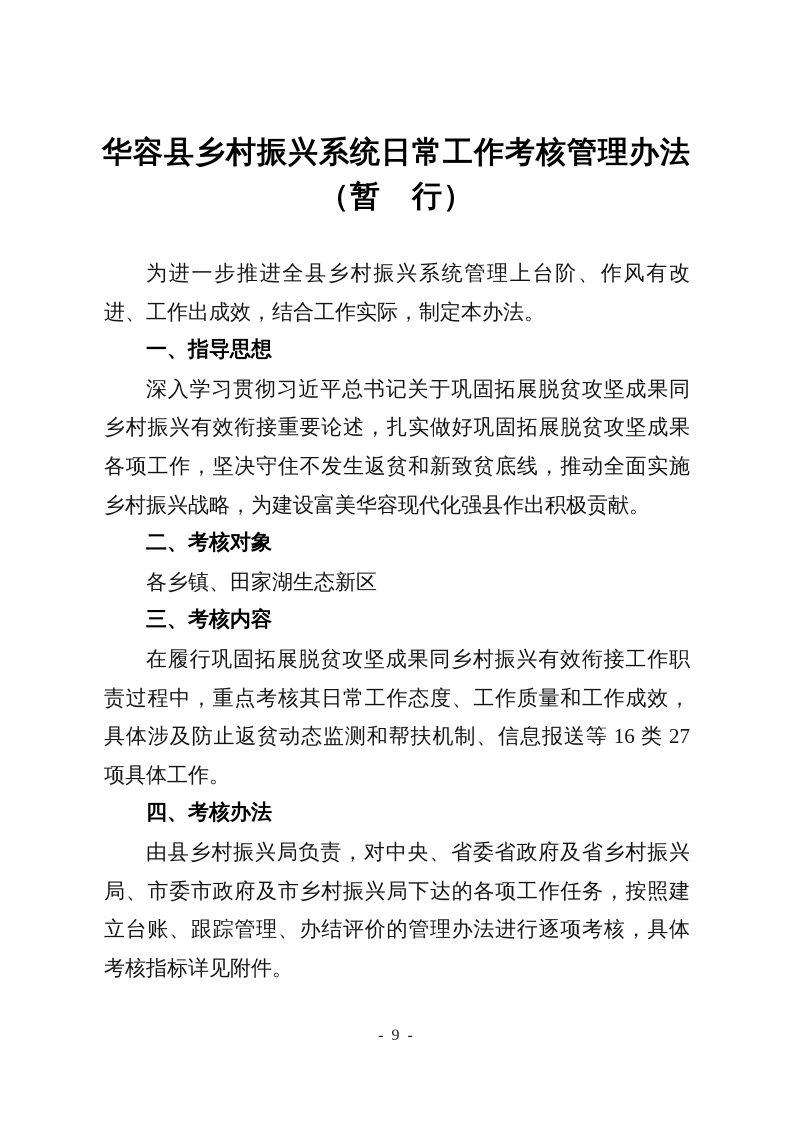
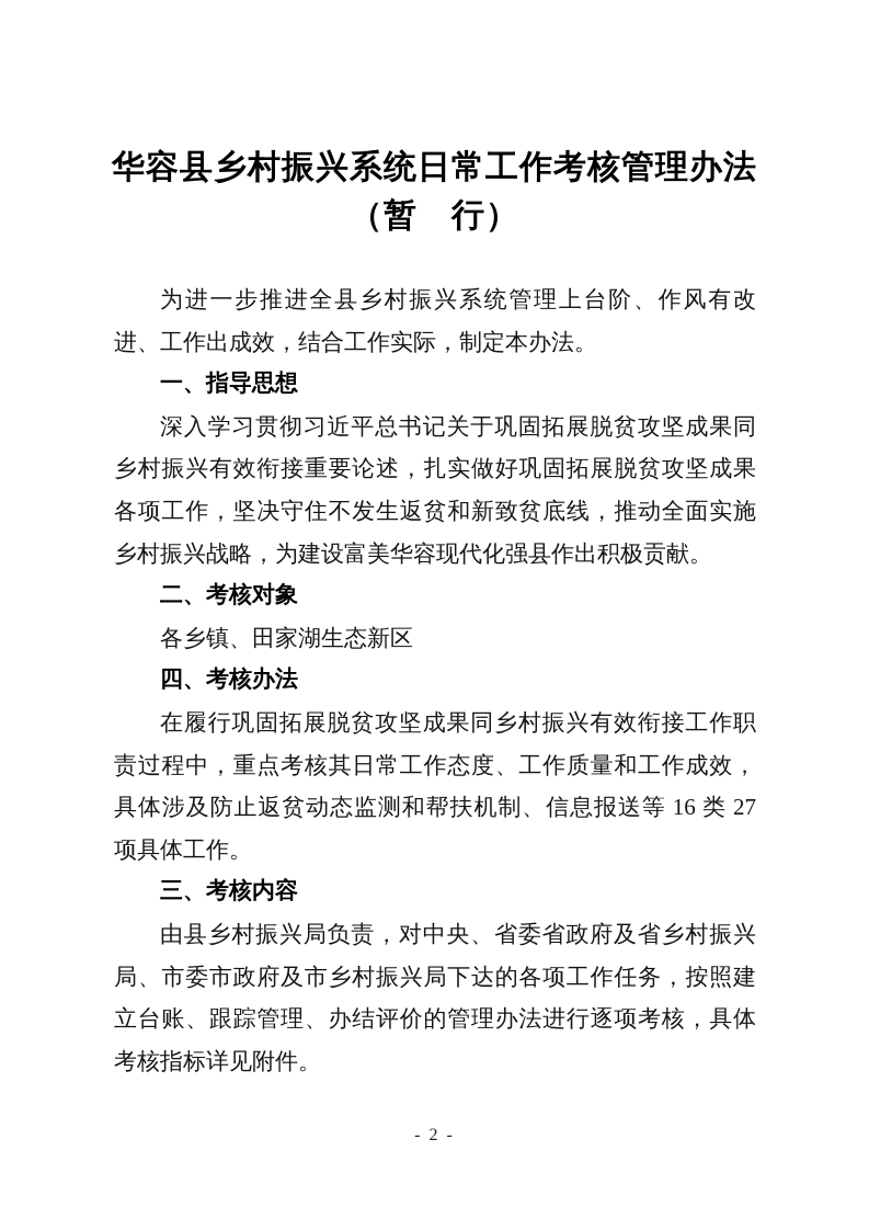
  华容县乡村振兴系统日常工作考核管理办法
  （暂 行）
  为进一步推进全县乡村振兴系统管理上台阶、作风有改进、工作出成效，结合工作实际，制定本办法。
  一、指导思想
  深入学习贯彻习近平总书记关于巩固拓展脱贫攻坚成果同乡村振兴有效衔接重要论述，扎实做好巩固拓展脱贫攻坚成果各项工作，坚决守住不发生返贫和新致贫底线，推动全面实施乡村振兴战略，为建设富美华容现代化强县作出积极贡献。
  二、考核对象
  各乡镇、田家湖生态新区
- 三、考核内容
+ 四、考核办法
  在履行巩固拓展脱贫攻坚成果同乡村振兴有效衔接工作职责过程中，重点考核其日常工作态度、工作质量和工作成效，具体涉及防止返贫动态监测和帮扶机制、信息报送等 16 类 27 项具体工作。
- 四、考核办法
+ 三、考核内容
  由县乡村振兴局负责，对中央、省委省政府及省乡村振兴局、市委市政府及市乡村振兴局下达的各项工作任务，按照建立台账、跟踪管理、办结评价的管理办法进行逐项考核，具体考核指标详见附件。
- - 9 -
+ - 2 -
